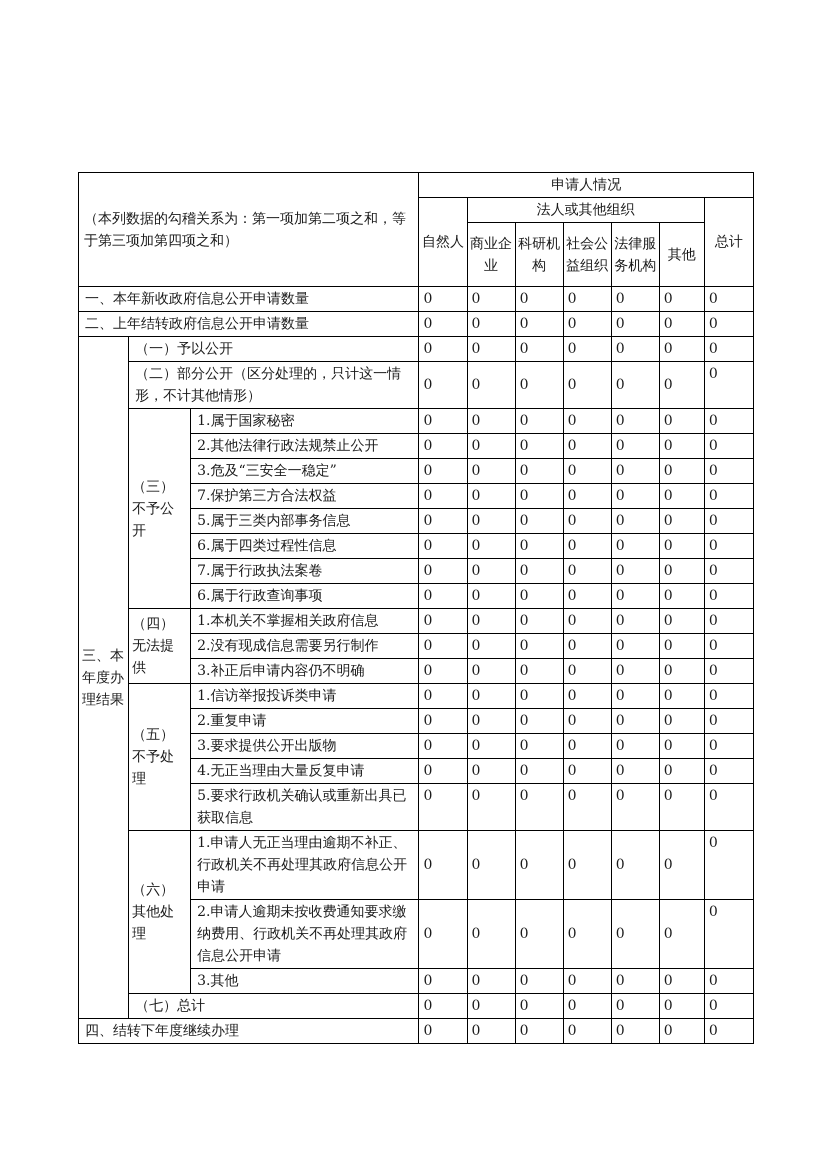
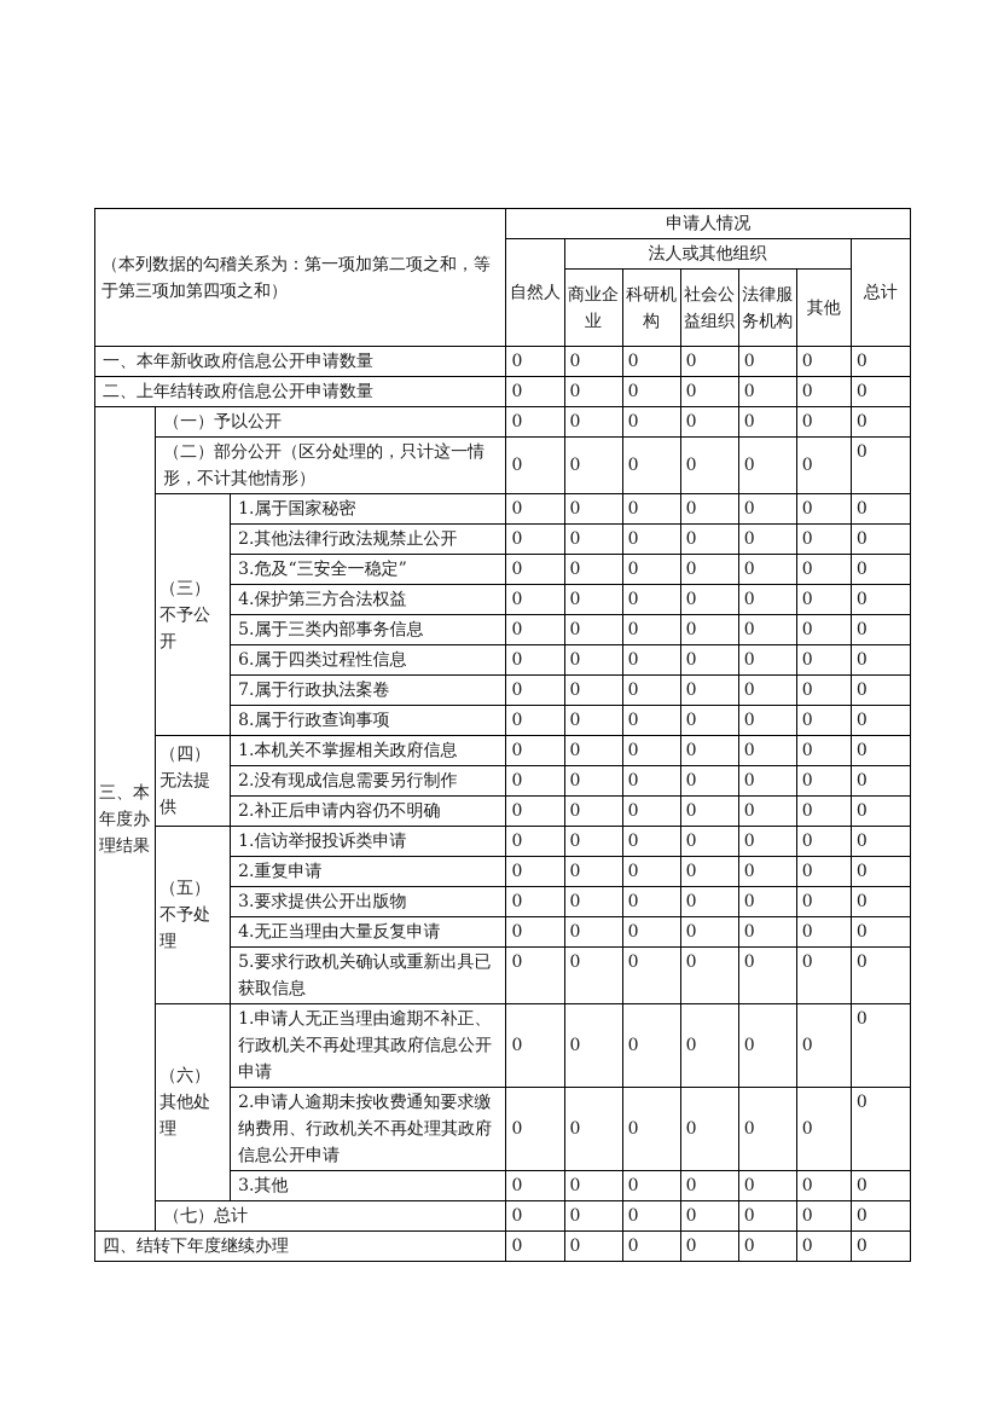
  （本列数据的勾稽关系为：第一项加第二项之和，等于第三项加第四项之和）	申请人情况
  自然人	法人或其他组织	总计
  商业企业	科研机构	社会公益组织	法律服务机构	其他
  一、本年新收政府信息公开申请数量	0	0	0	0	0	0	0
  二、上年结转政府信息公开申请数量	0	0	0	0	0	0	0
  三、本年度办理结果	（一）予以公开	0	0	0	0	0	0	0
  （二）部分公开（区分处理的，只计这一情形，不计其他情形）	0	0	0	0	0	0	0
  （三）不予公开	1.属于国家秘密	0	0	0	0	0	0	0
  2.其他法律行政法规禁止公开	0	0	0	0	0	0	0
  3.危及“三安全一稳定”	0	0	0	0	0	0	0
- 7.保护第三方合法权益	0	0	0	0	0	0	0
+ 4.保护第三方合法权益	0	0	0	0	0	0	0
  5.属于三类内部事务信息	0	0	0	0	0	0	0
  6.属于四类过程性信息	0	0	0	0	0	0	0
  7.属于行政执法案卷	0	0	0	0	0	0	0
- 6.属于行政查询事项	0	0	0	0	0	0	0
+ 8.属于行政查询事项	0	0	0	0	0	0	0
  （四）无法提供	1.本机关不掌握相关政府信息	0	0	0	0	0	0	0
  2.没有现成信息需要另行制作	0	0	0	0	0	0	0
- 3.补正后申请内容仍不明确	0	0	0	0	0	0	0
+ 2.补正后申请内容仍不明确	0	0	0	0	0	0	0
  （五）不予处理	1.信访举报投诉类申请	0	0	0	0	0	0	0
  2.重复申请	0	0	0	0	0	0	0
  3.要求提供公开出版物	0	0	0	0	0	0	0
  4.无正当理由大量反复申请	0	0	0	0	0	0	0
  5.要求行政机关确认或重新出具已获取信息	0	0	0	0	0	0	0
  （六）其他处理	1.申请人无正当理由逾期不补正、行政机关不再处理其政府信息公开申请	0	0	0	0	0	0	0
  2.申请人逾期未按收费通知要求缴纳费用、行政机关不再处理其政府信息公开申请	0	0	0	0	0	0	0
  3.其他	0	0	0	0	0	0	0
  （七）总计	0	0	0	0	0	0	0
  四、结转下年度继续办理	0	0	0	0	0	0	0
